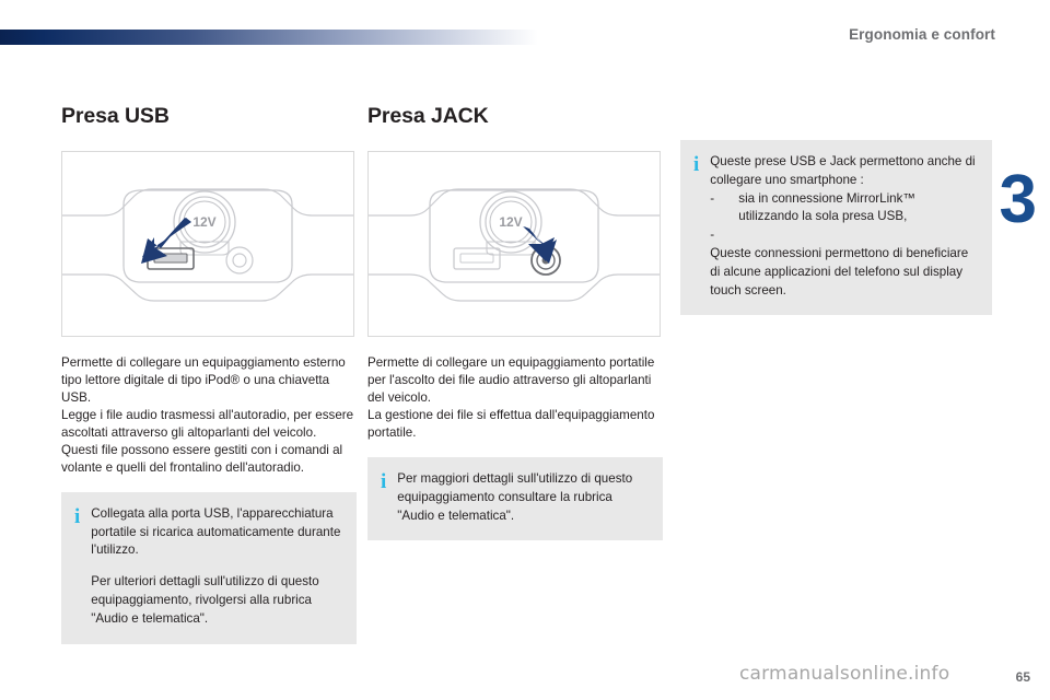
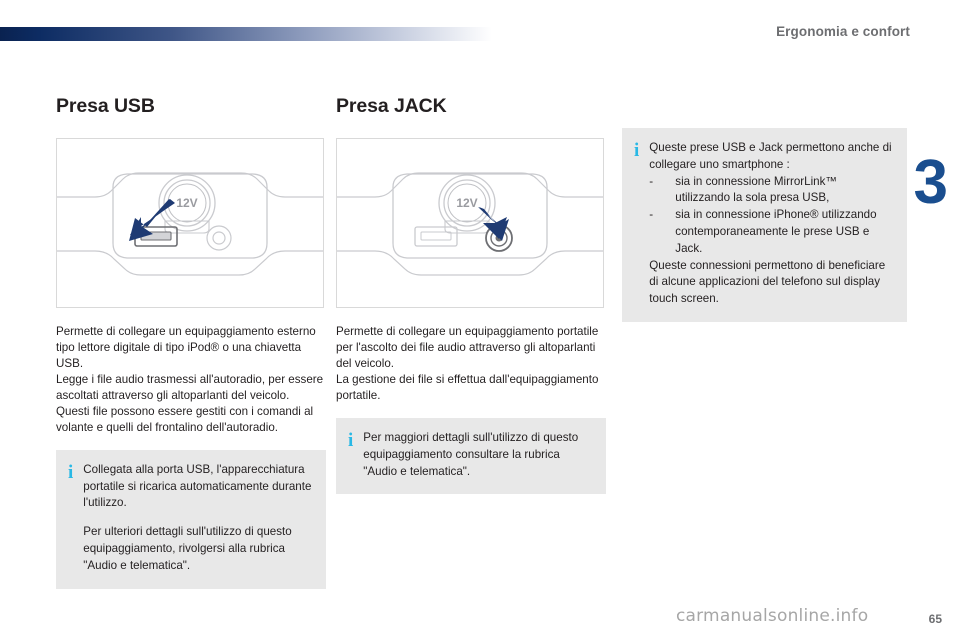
  Ergonomia e confort
  3
  Presa USB
  12V
  Permette di collegare un equipaggiamento esterno tipo lettore digitale di tipo iPod® o una chiavetta USB.
  Legge i file audio trasmessi all'autoradio, per essere ascoltati attraverso gli altoparlanti del veicolo.
  Questi file possono essere gestiti con i comandi al volante e quelli del frontalino dell'autoradio.
  i
  Collegata alla porta USB, l'apparecchiatura portatile si ricarica automaticamente durante l'utilizzo.
  Per ulteriori dettagli sull'utilizzo di questo equipaggiamento, rivolgersi alla rubrica "Audio e telematica".
  Presa JACK
  12V
  Permette di collegare un equipaggiamento portatile per l'ascolto dei file audio attraverso gli altoparlanti del veicolo.
  La gestione dei file si effettua dall'equipaggiamento portatile.
  i
  Per maggiori dettagli sull'utilizzo di questo equipaggiamento consultare la rubrica "Audio e telematica".
  i
  Queste prese USB e Jack permettono anche di collegare uno smartphone :
  -
  sia in connessione MirrorLink™ utilizzando la sola presa USB,
  -
+ sia in connessione iPhone® utilizzando contemporaneamente le prese USB e Jack.
  Queste connessioni permettono di beneficiare di alcune applicazioni del telefono sul display touch screen.
  carmanualsonline.info
  65
